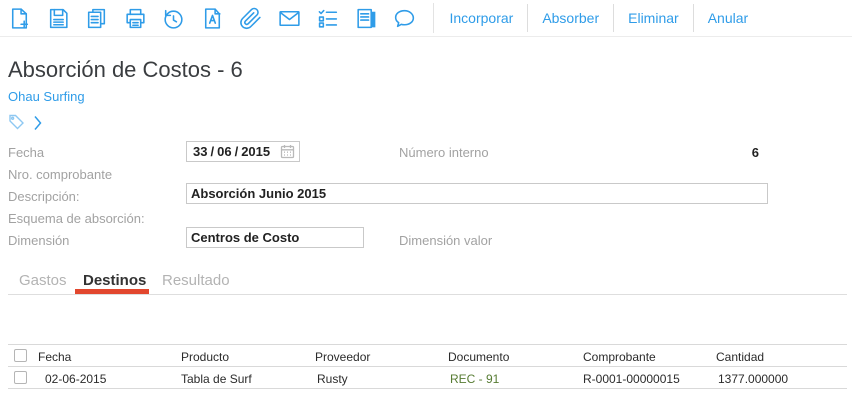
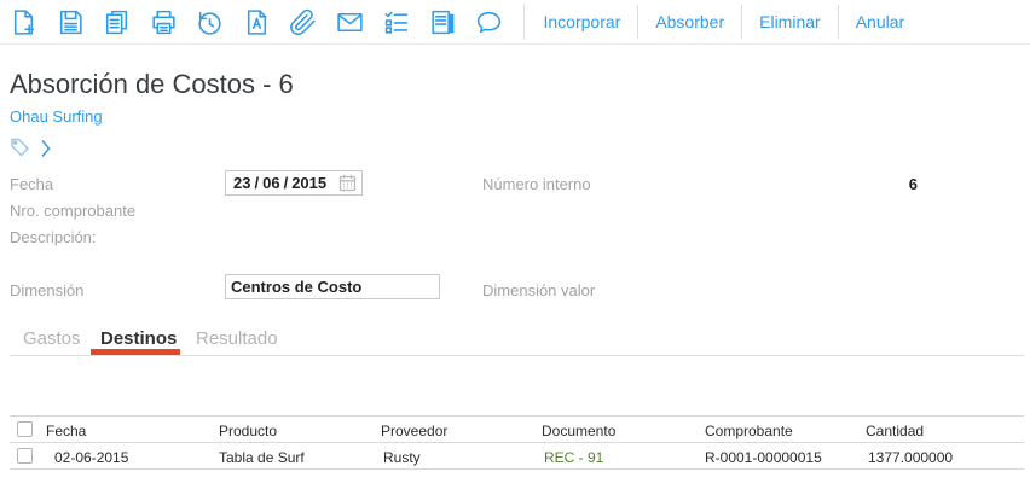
  Incorporar
  Absorber
  Eliminar
  Anular
  Absorción de Costos - 6
  Ohau Surfing
  Fecha
- 33
+ 23
  /
  06
  /
  2015
  Número interno
  6
  Nro. comprobante
  Descripción:
- Absorción Junio 2015
- Esquema de absorción:
  Dimensión
  Centros de Costo
  Dimensión valor
  Gastos
  Destinos
  Resultado
  Fecha
  Producto
  Proveedor
  Documento
  Comprobante
  Cantidad
  02-06-2015
  Tabla de Surf
  Rusty
  REC - 91
  R-0001-00000015
  1377.000000
